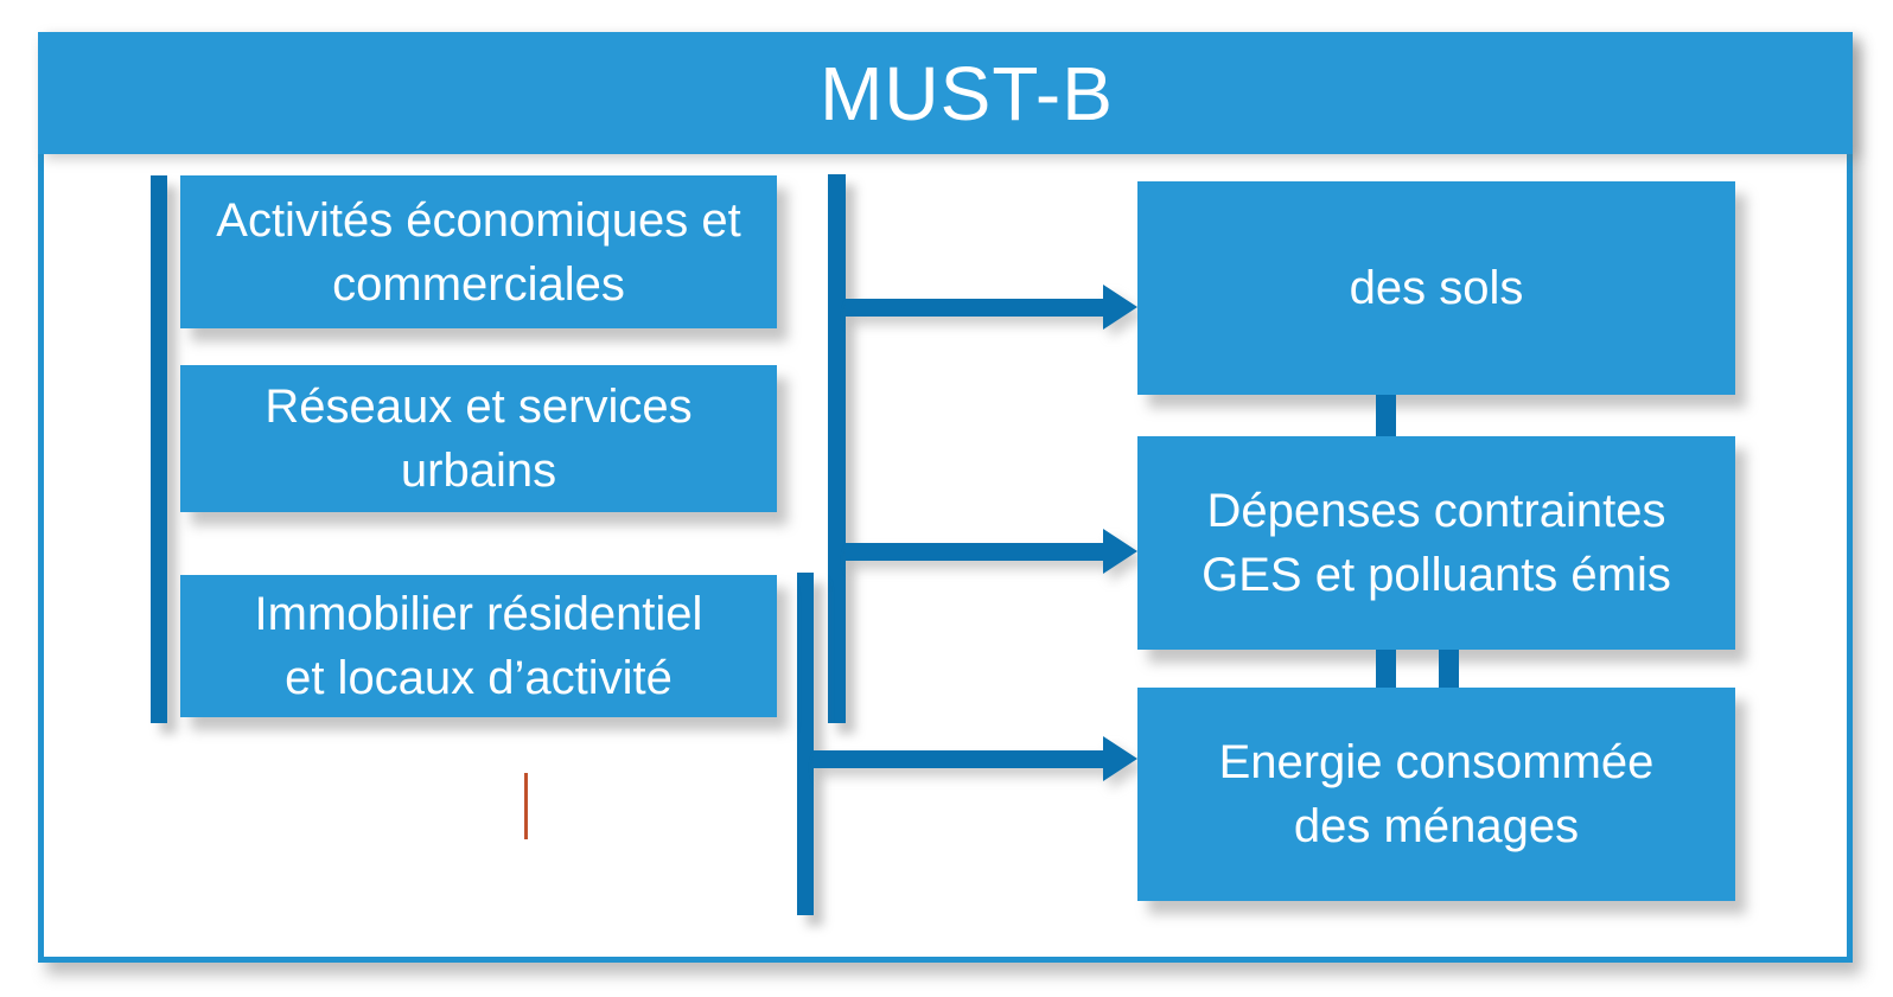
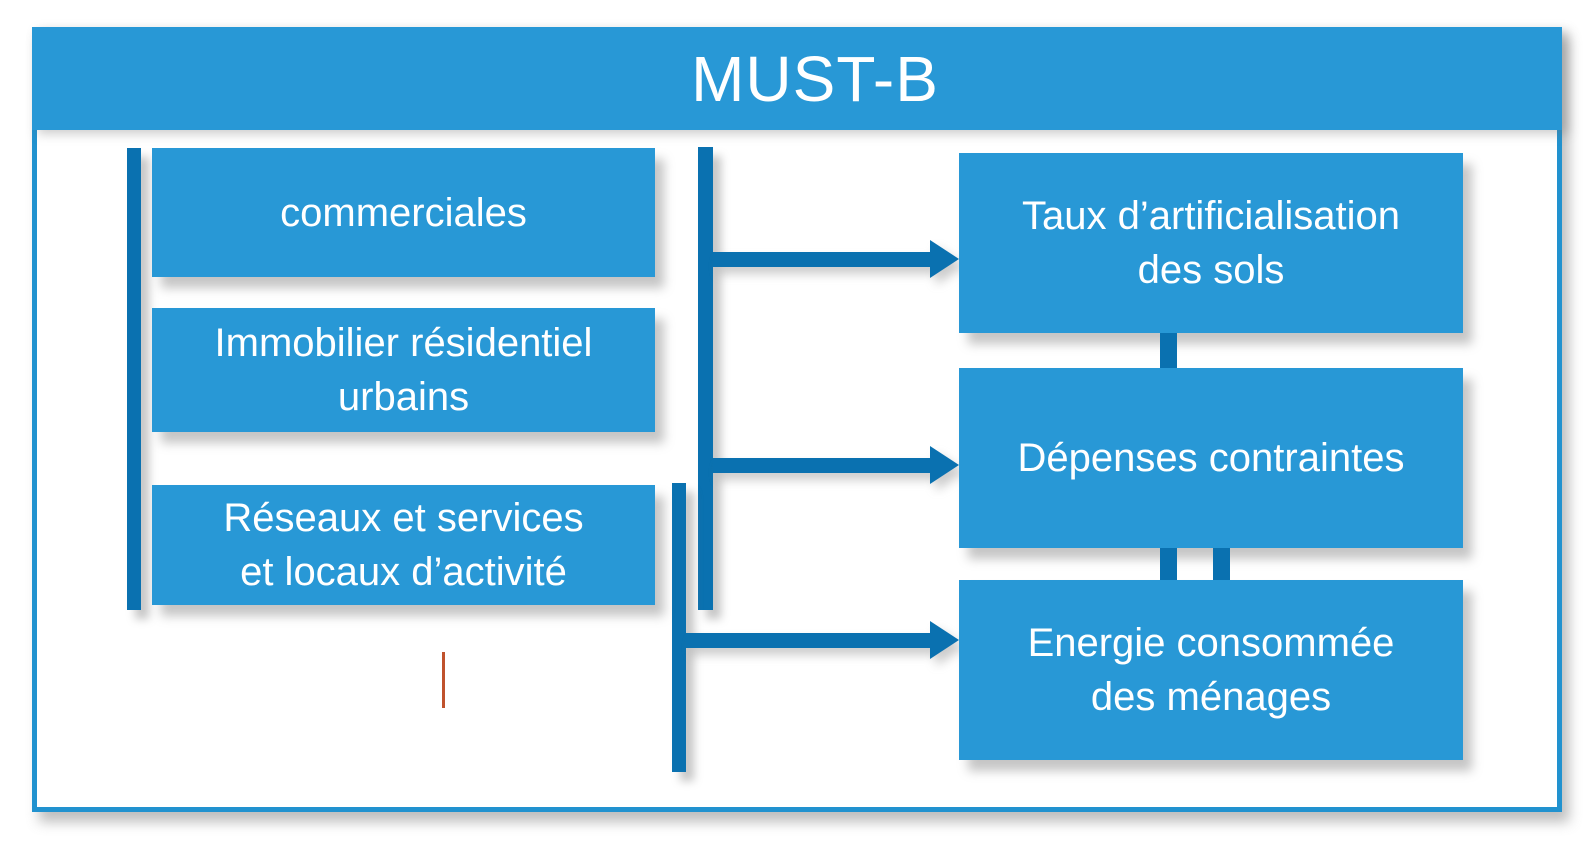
  MUST-B
- Activités économiques et
  commerciales
- Réseaux et services
+ Immobilier résidentiel
  urbains
- Immobilier résidentiel
+ Réseaux et services
  et locaux d’activité
+ Taux d’artificialisation
  des sols
  Dépenses contraintes
- GES et polluants émis
  Energie consommée
  des ménages
